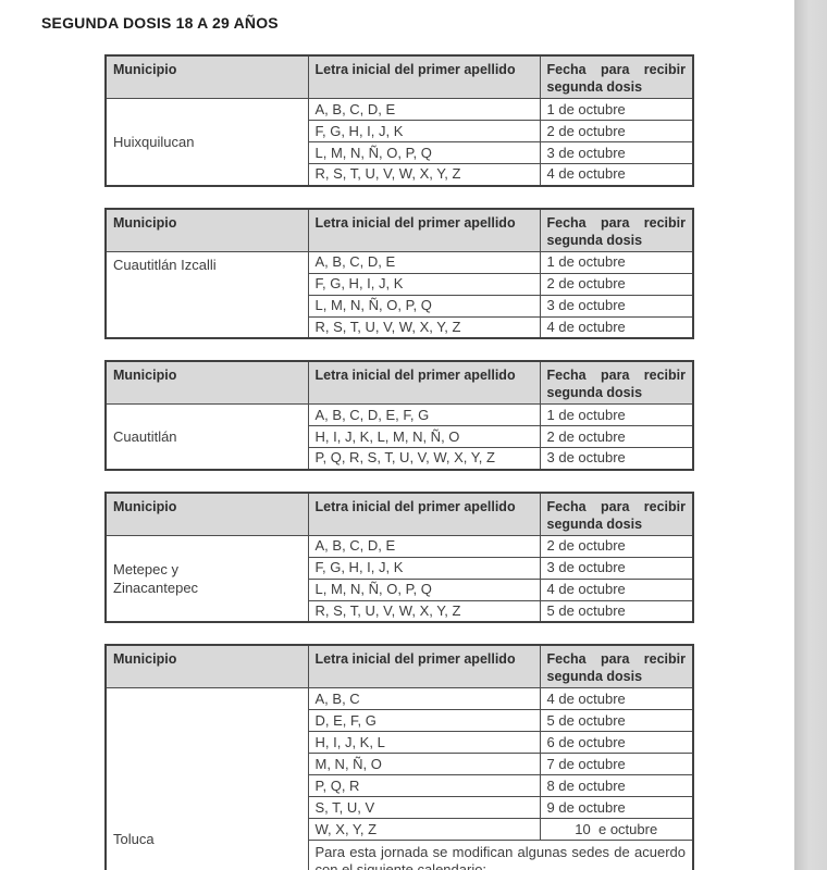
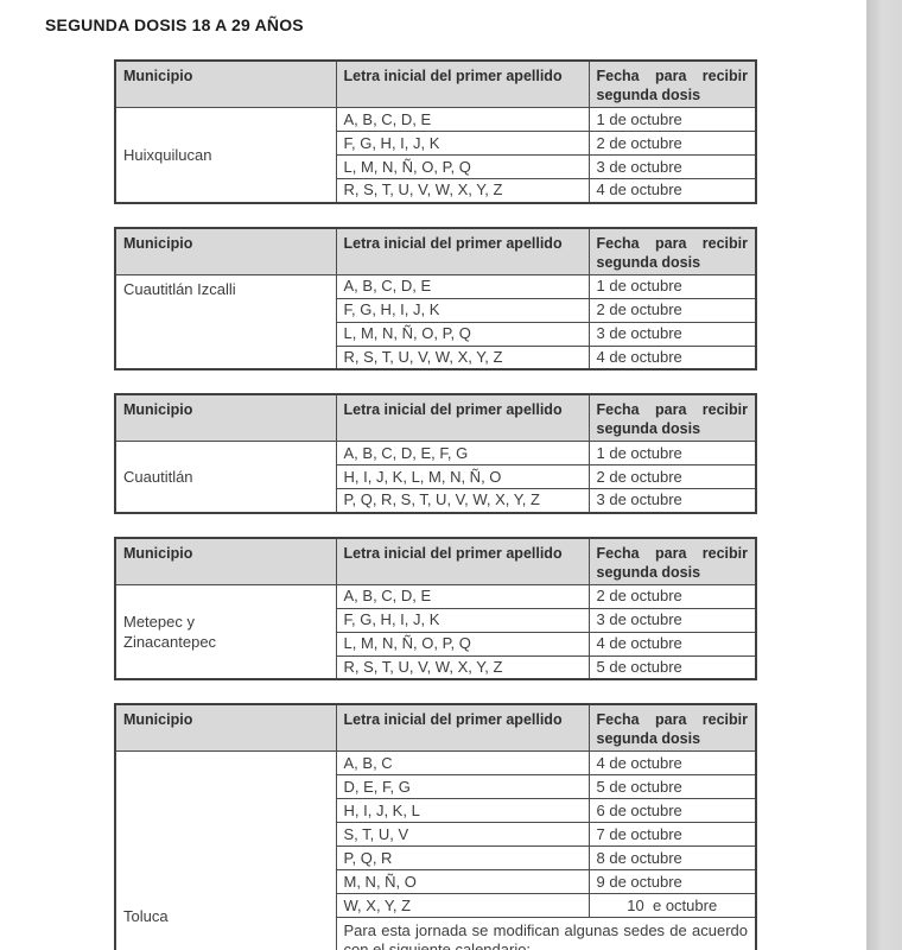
  SEGUNDA DOSIS 18 A 29 AÑOS
  Municipio	Letra inicial del primer apellido	Fecha para recibir segunda dosis
  Huixquilucan	A, B, C, D, E	1 de octubre
  F, G, H, I, J, K	2 de octubre
  L, M, N, Ñ, O, P, Q	3 de octubre
  R, S, T, U, V, W, X, Y, Z	4 de octubre
  Municipio	Letra inicial del primer apellido	Fecha para recibir segunda dosis
  Cuautitlán Izcalli	A, B, C, D, E	1 de octubre
  F, G, H, I, J, K	2 de octubre
  L, M, N, Ñ, O, P, Q	3 de octubre
  R, S, T, U, V, W, X, Y, Z	4 de octubre
  Municipio	Letra inicial del primer apellido	Fecha para recibir segunda dosis
  Cuautitlán	A, B, C, D, E, F, G	1 de octubre
  H, I, J, K, L, M, N, Ñ, O	2 de octubre
  P, Q, R, S, T, U, V, W, X, Y, Z	3 de octubre
  Municipio	Letra inicial del primer apellido	Fecha para recibir segunda dosis
  Metepec y Zinacantepec	A, B, C, D, E	2 de octubre
  F, G, H, I, J, K	3 de octubre
  L, M, N, Ñ, O, P, Q	4 de octubre
  R, S, T, U, V, W, X, Y, Z	5 de octubre
  Municipio	Letra inicial del primer apellido	Fecha para recibir segunda dosis
  Toluca	A, B, C	4 de octubre
  D, E, F, G	5 de octubre
  H, I, J, K, L	6 de octubre
- M, N, Ñ, O	7 de octubre
+ S, T, U, V	7 de octubre
  P, Q, R	8 de octubre
- S, T, U, V	9 de octubre
+ M, N, Ñ, O	9 de octubre
  W, X, Y, Z	10 e octubre
  Para esta jornada se modifican algunas sedes de acuerdo con el siguiente calendario:
